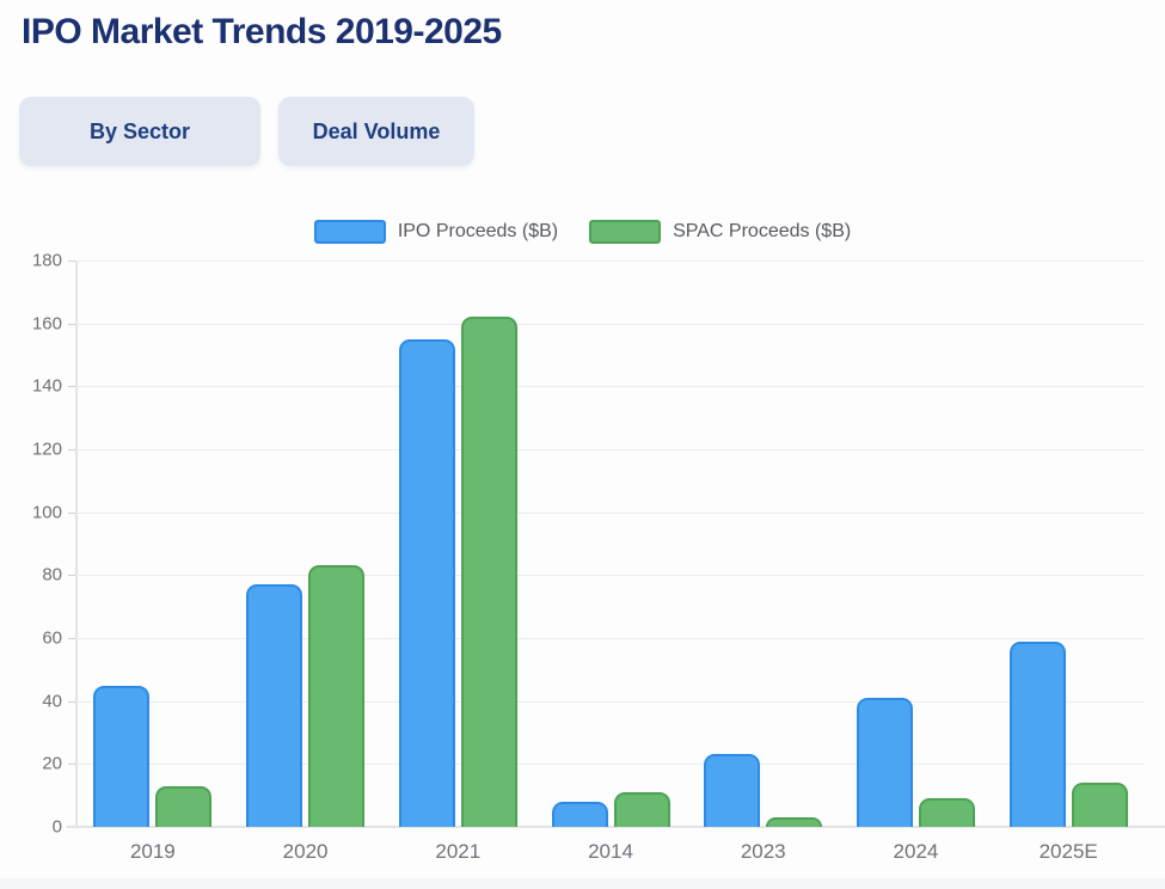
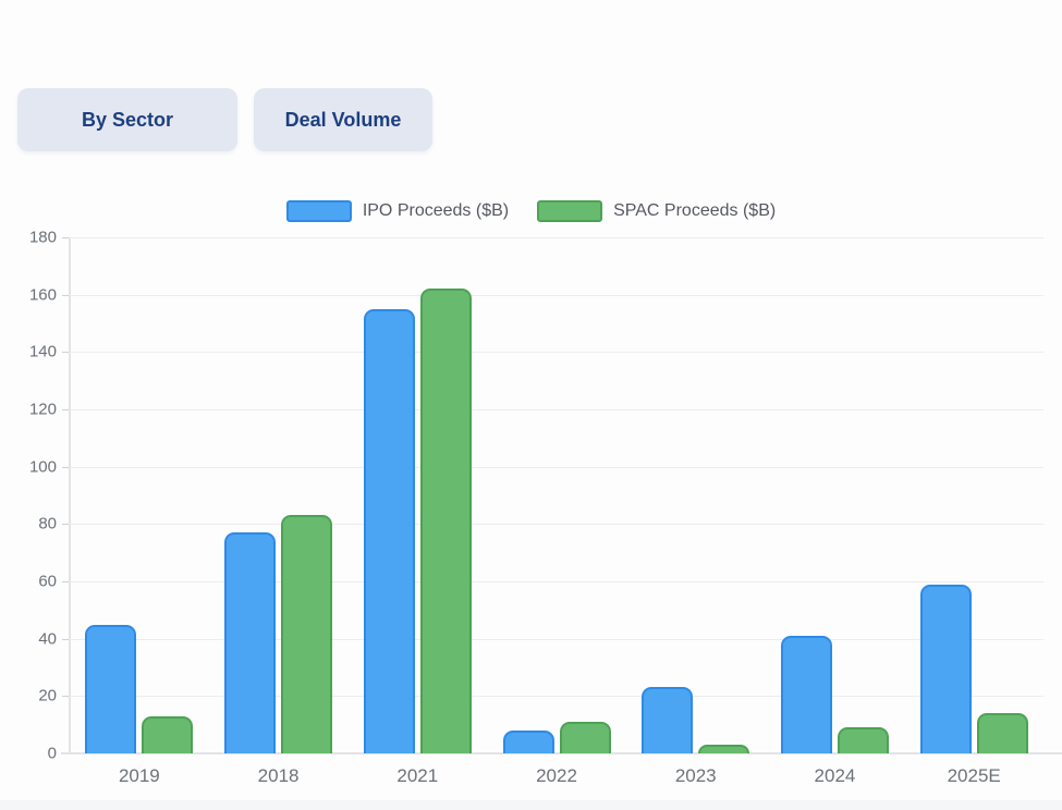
- IPO Market Trends 2019-2025
  By Sector
  Deal Volume
  IPO Proceeds ($B)
  SPAC Proceeds ($B)
  0
  20
  40
  60
  80
  100
  120
  140
  160
  180
  2019
- 2020
+ 2018
  2021
- 2014
+ 2022
  2023
  2024
  2025E
